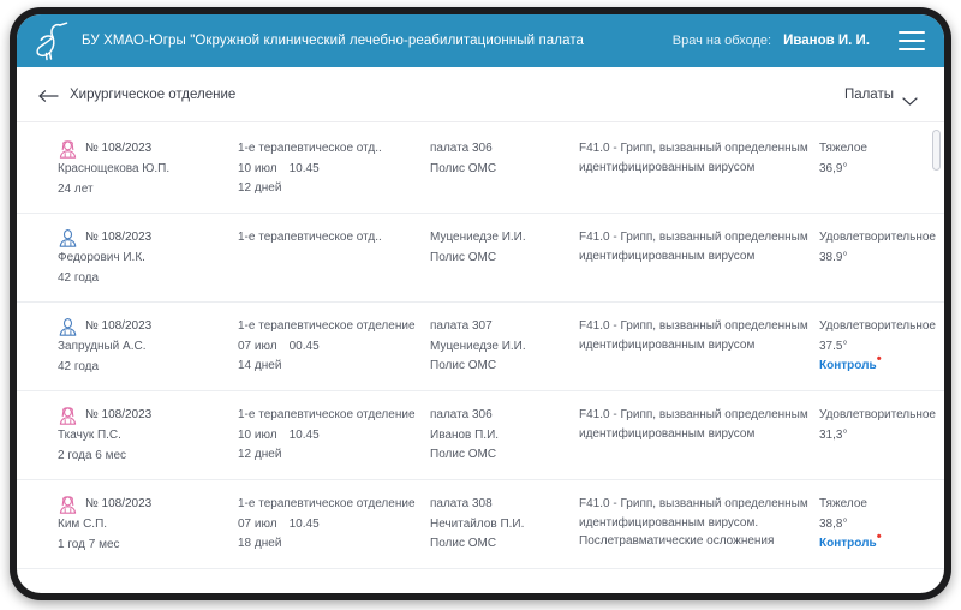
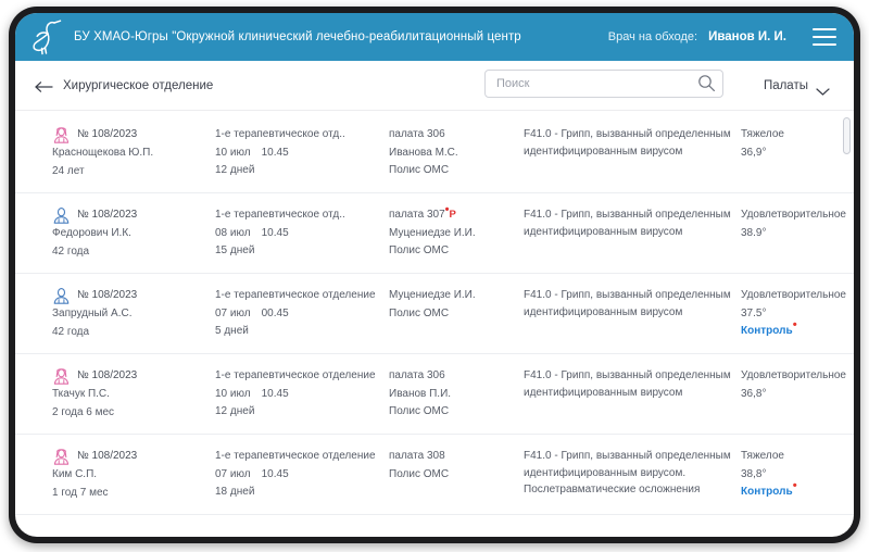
- БУ ХМАО-Югры "Окружной клинический лечебно-реабилитационный палата
+ БУ ХМАО-Югры "Окружной клинический лечебно-реабилитационный центр
  Врач на обходе:
  Иванов И. И.
  Хирургическое отделение
  Палаты
+ Поиск
  № 108/2023
  Краснощекова Ю.П.
  24 лет
  1-е терапевтическое отд..
  10 июл 10.45
  12 дней
  палата 306
+ Иванова М.С.
  Полис ОМС
  F41.0 - Грипп, вызванный определенным идентифицированным вирусом
  Тяжелое
  36,9°
  № 108/2023
  Федорович И.К.
  42 года
  1-е терапевтическое отд..
+ 08 июл 10.45
+ 15 дней
+ палата 307 Р
  Муцениедзе И.И.
  Полис ОМС
  F41.0 - Грипп, вызванный определенным идентифицированным вирусом
  Удовлетворительное
  38.9°
  № 108/2023
  Запрудный А.С.
  42 года
  1-е терапевтическое отделение
  07 июл 00.45
- 14 дней
+ 5 дней
- палата 307
  Муцениедзе И.И.
  Полис ОМС
  F41.0 - Грипп, вызванный определенным идентифицированным вирусом
  Удовлетворительное
  37.5°
  Контроль•
  № 108/2023
  Ткачук П.С.
  2 года 6 мес
  1-е терапевтическое отделение
  10 июл 10.45
  12 дней
  палата 306
  Иванов П.И.
  Полис ОМС
  F41.0 - Грипп, вызванный определенным идентифицированным вирусом
  Удовлетворительное
- 31,3°
+ 36,8°
  № 108/2023
  Ким С.П.
  1 год 7 мес
  1-е терапевтическое отделение
  07 июл 10.45
  18 дней
  палата 308
- Нечитайлов П.И.
  Полис ОМС
  F41.0 - Грипп, вызванный определенным идентифицированным вирусом. Послетравматические осложнения
  Тяжелое
  38,8°
  Контроль•
